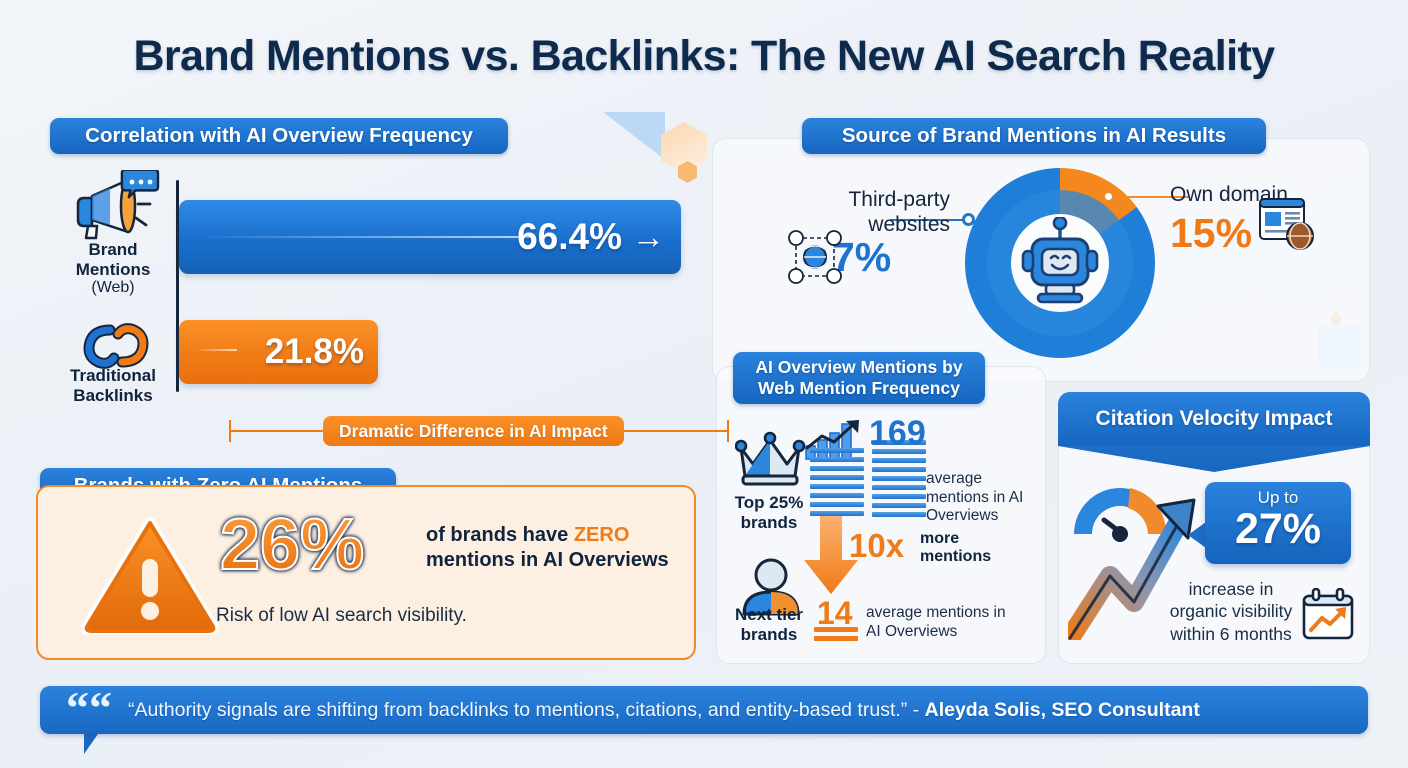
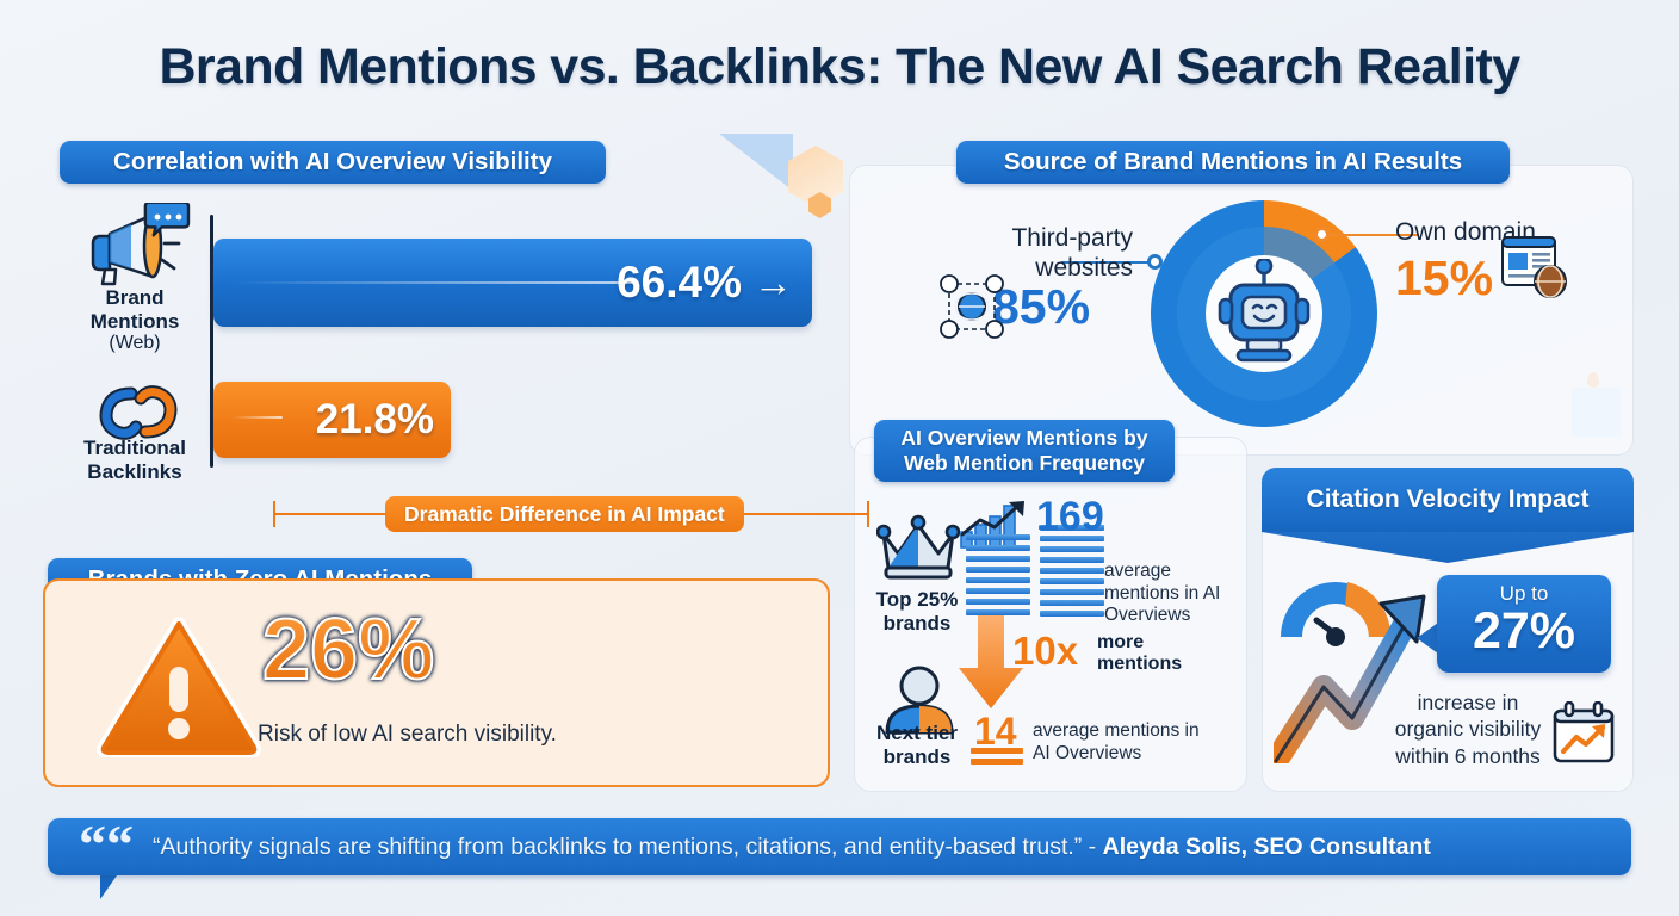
  Brand Mentions vs. Backlinks: The New AI Search Reality
- Correlation with AI Overview Frequency
+ Correlation with AI Overview Visibility
  Brand Mentions
  (Web)
  Traditional Backlinks
  66.4%
  →
  21.8%
  Dramatic Difference in AI Impact
  26%
- of brands have ZERO mentions in AI Overviews
  Risk of low AI search visibility.
  Source of Brand Mentions in AI Results
  Third-party websites
- 7%
+ 85%
  Own domain
  15%
  AI Overview Mentions by
  Web Mention Frequency
  Top 25% brands
  169
  average mentions in AI Overviews
  10x
  more mentions
  Next tier brands
  14
  average mentions in AI Overviews
  Citation Velocity Impact
  Up to
  27%
  increase in organic visibility within 6 months
  ““
  “Authority signals are shifting from backlinks to mentions, citations, and entity-based trust.” - Aleyda Solis, SEO Consultant
